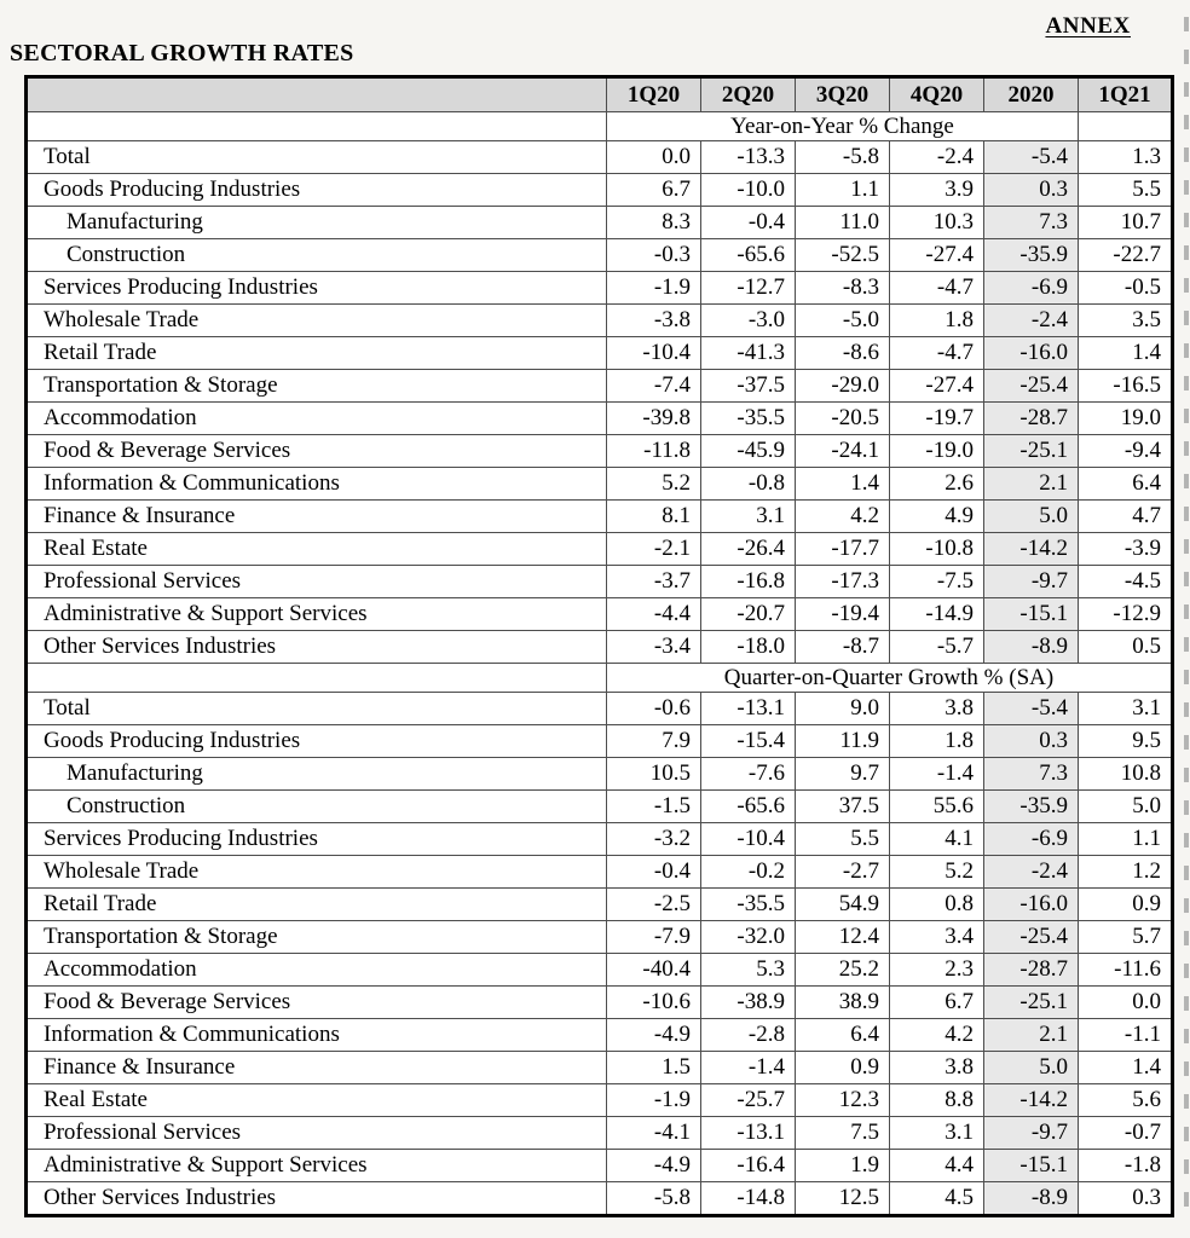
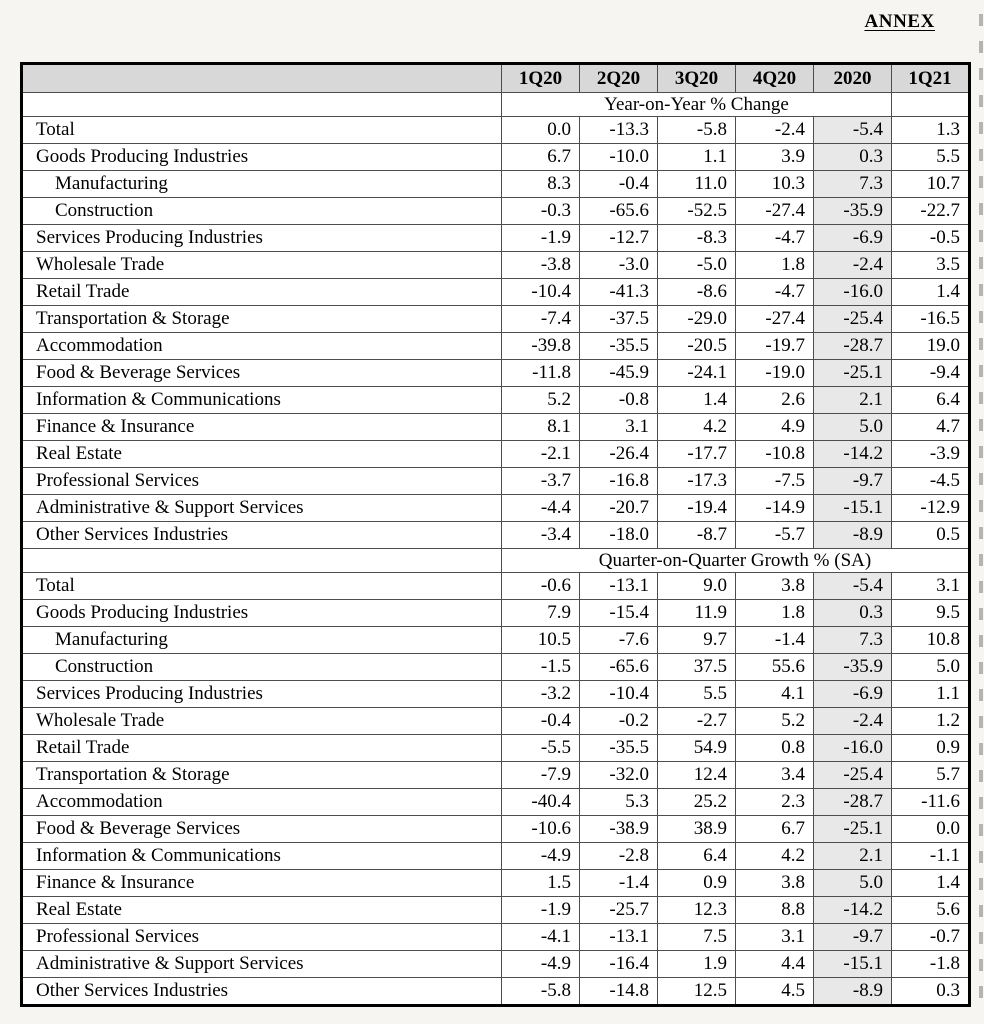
  ANNEX
- SECTORAL GROWTH RATES
  	1Q20	2Q20	3Q20	4Q20	2020	1Q21
  	Year-on-Year % Change
  Total	0.0	-13.3	-5.8	-2.4	-5.4	1.3
  Goods Producing Industries	6.7	-10.0	1.1	3.9	0.3	5.5
  Manufacturing	8.3	-0.4	11.0	10.3	7.3	10.7
  Construction	-0.3	-65.6	-52.5	-27.4	-35.9	-22.7
  Services Producing Industries	-1.9	-12.7	-8.3	-4.7	-6.9	-0.5
  Wholesale Trade	-3.8	-3.0	-5.0	1.8	-2.4	3.5
  Retail Trade	-10.4	-41.3	-8.6	-4.7	-16.0	1.4
  Transportation & Storage	-7.4	-37.5	-29.0	-27.4	-25.4	-16.5
  Accommodation	-39.8	-35.5	-20.5	-19.7	-28.7	19.0
  Food & Beverage Services	-11.8	-45.9	-24.1	-19.0	-25.1	-9.4
  Information & Communications	5.2	-0.8	1.4	2.6	2.1	6.4
  Finance & Insurance	8.1	3.1	4.2	4.9	5.0	4.7
  Real Estate	-2.1	-26.4	-17.7	-10.8	-14.2	-3.9
  Professional Services	-3.7	-16.8	-17.3	-7.5	-9.7	-4.5
  Administrative & Support Services	-4.4	-20.7	-19.4	-14.9	-15.1	-12.9
  Other Services Industries	-3.4	-18.0	-8.7	-5.7	-8.9	0.5
  	Quarter-on-Quarter Growth % (SA)
  Total	-0.6	-13.1	9.0	3.8	-5.4	3.1
  Goods Producing Industries	7.9	-15.4	11.9	1.8	0.3	9.5
  Manufacturing	10.5	-7.6	9.7	-1.4	7.3	10.8
  Construction	-1.5	-65.6	37.5	55.6	-35.9	5.0
  Services Producing Industries	-3.2	-10.4	5.5	4.1	-6.9	1.1
  Wholesale Trade	-0.4	-0.2	-2.7	5.2	-2.4	1.2
- Retail Trade	-2.5	-35.5	54.9	0.8	-16.0	0.9
+ Retail Trade	-5.5	-35.5	54.9	0.8	-16.0	0.9
  Transportation & Storage	-7.9	-32.0	12.4	3.4	-25.4	5.7
  Accommodation	-40.4	5.3	25.2	2.3	-28.7	-11.6
  Food & Beverage Services	-10.6	-38.9	38.9	6.7	-25.1	0.0
  Information & Communications	-4.9	-2.8	6.4	4.2	2.1	-1.1
  Finance & Insurance	1.5	-1.4	0.9	3.8	5.0	1.4
  Real Estate	-1.9	-25.7	12.3	8.8	-14.2	5.6
  Professional Services	-4.1	-13.1	7.5	3.1	-9.7	-0.7
  Administrative & Support Services	-4.9	-16.4	1.9	4.4	-15.1	-1.8
  Other Services Industries	-5.8	-14.8	12.5	4.5	-8.9	0.3
